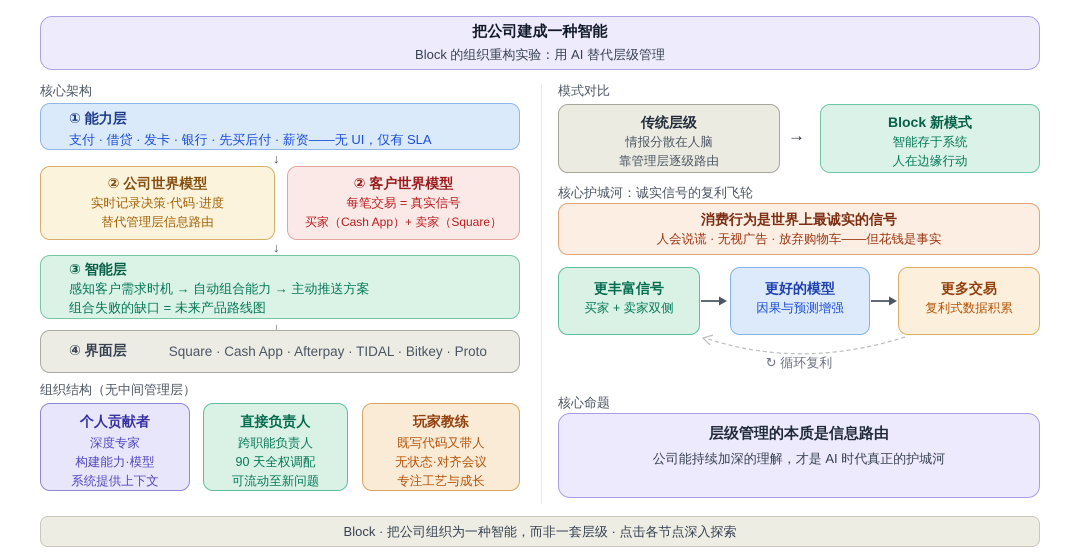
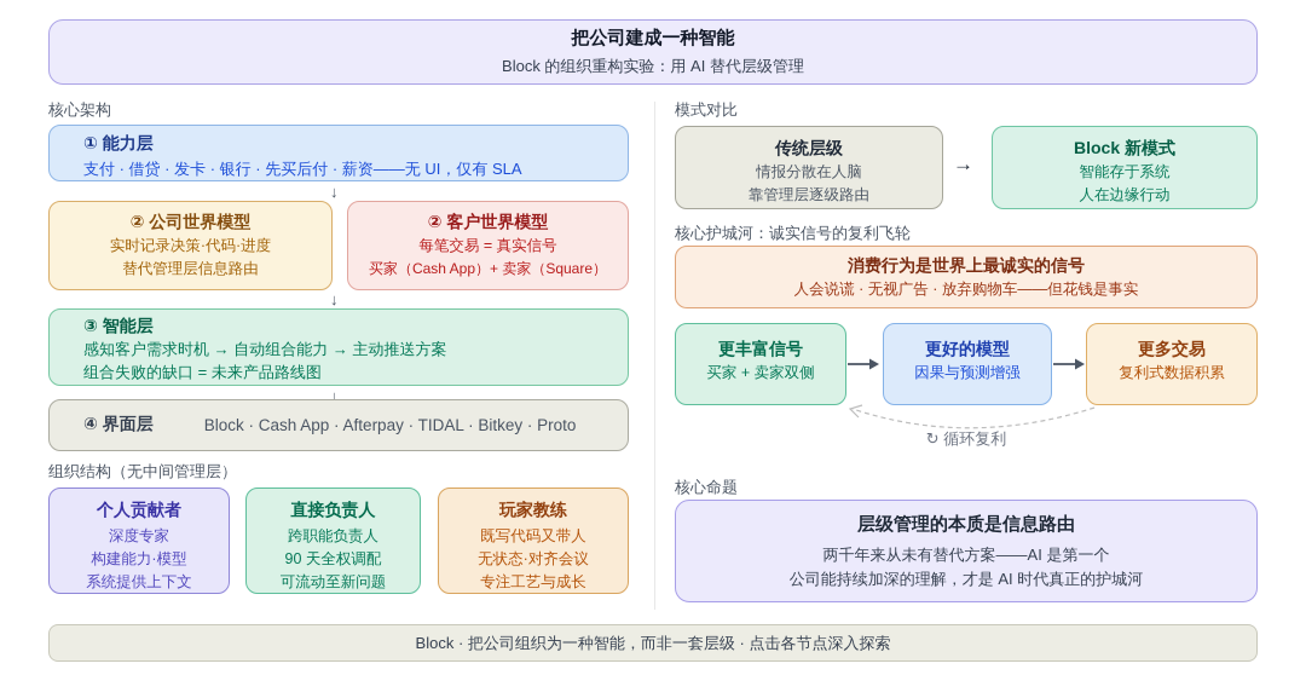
  把公司建成一种智能
  Block 的组织重构实验：用 AI 替代层级管理
  核心架构
  ① 能力层
  支付 · 借贷 · 发卡 · 银行 · 先买后付 · 薪资——无 UI，仅有 SLA
  ↓
  ② 公司世界模型
  实时记录决策·代码·进度
  替代管理层信息路由
  ② 客户世界模型
  每笔交易 = 真实信号
  买家（Cash App）+ 卖家（Square）
  ↓
  ③ 智能层
  感知客户需求时机 → 自动组合能力 → 主动推送方案
  组合失败的缺口 = 未来产品路线图
  ↓
  ④ 界面层
- Square · Cash App · Afterpay · TIDAL · Bitkey · Proto
+ Block · Cash App · Afterpay · TIDAL · Bitkey · Proto
  组织结构（无中间管理层）
  个人贡献者
  深度专家
  构建能力·模型
  系统提供上下文
  直接负责人
  跨职能负责人
  90 天全权调配
  可流动至新问题
  玩家教练
  既写代码又带人
  无状态·对齐会议
  专注工艺与成长
  模式对比
  传统层级
  情报分散在人脑
  靠管理层逐级路由
  →
  Block 新模式
  智能存于系统
  人在边缘行动
  核心护城河：诚实信号的复利飞轮
  消费行为是世界上最诚实的信号
  人会说谎 · 无视广告 · 放弃购物车——但花钱是事实
  更丰富信号
  买家 + 卖家双侧
  更好的模型
  因果与预测增强
  更多交易
  复利式数据积累
  ↻ 循环复利
  核心命题
  层级管理的本质是信息路由
+ 两千年来从未有替代方案——AI 是第一个
  公司能持续加深的理解，才是 AI 时代真正的护城河
  Block · 把公司组织为一种智能，而非一套层级 · 点击各节点深入探索
